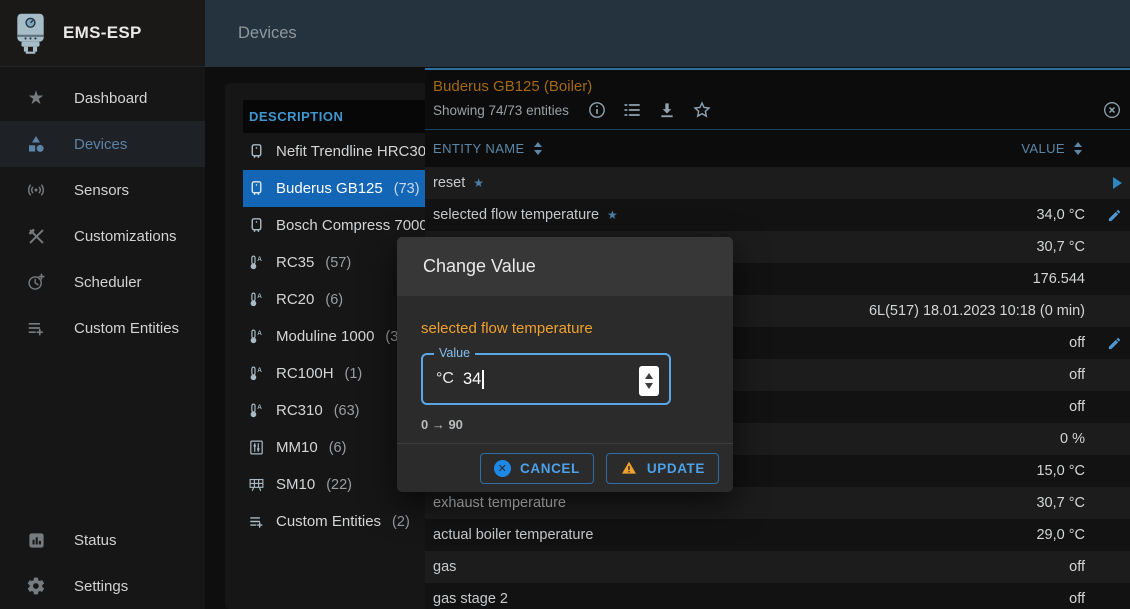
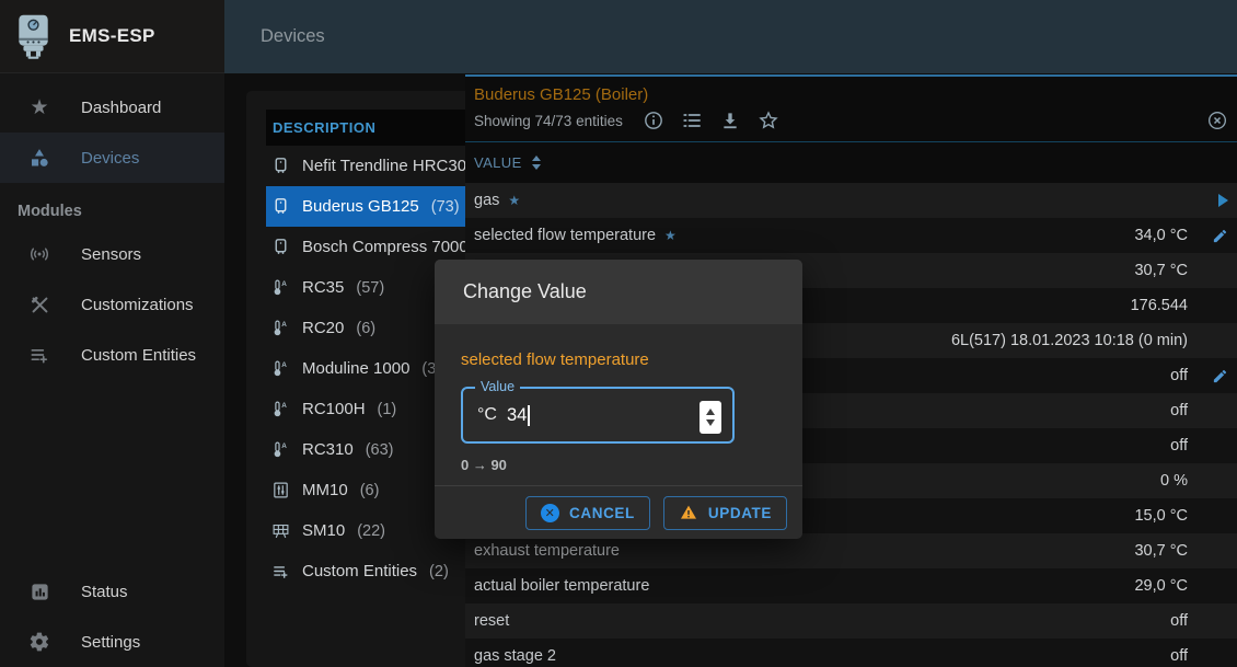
  Devices
  EMS-ESP
  ★
  Dashboard
  Devices
+ Modules
  Sensors
  Customizations
- Scheduler
  Custom Entities
  Status
  Settings
  DESCRIPTION
  Nefit Trendline HRC30
  Buderus GB125
  (73)
  Bosch Compress 7000
  RC35
  (57)
  RC20
  (6)
  Moduline 1000
  RC100H
  (1)
  RC310
  (63)
  MM10
  (6)
  SM10
  (22)
  Custom Entities
  (2)
  Buderus GB125 (Boiler)
  Showing 74/73 entities
- ENTITY NAME
  VALUE
- reset
+ gas
  ★
  selected flow temperature
  ★
  34,0 °C
  30,7 °C
  176.544
  6L(517) 18.01.2023 10:18 (0 min)
  off
  off
  off
  0 %
  15,0 °C
  exhaust temperature
  30,7 °C
  actual boiler temperature
  29,0 °C
- gas
+ reset
  off
  gas stage 2
  off
  Change Value
  selected flow temperature
  Value
  °C
  34
  0 → 90
  ✕
  CANCEL
  UPDATE
